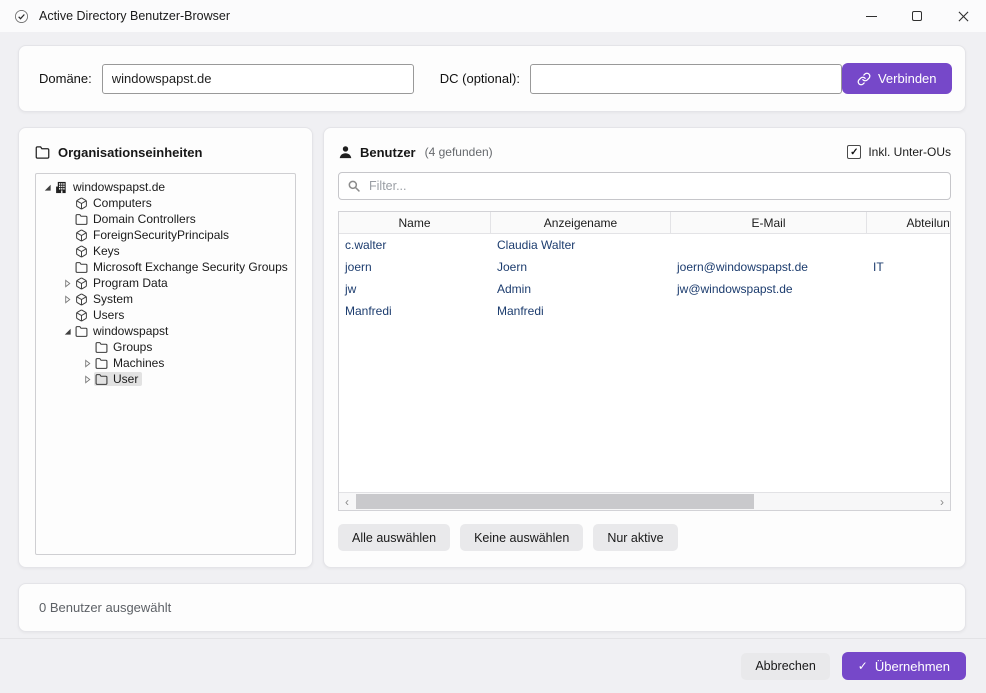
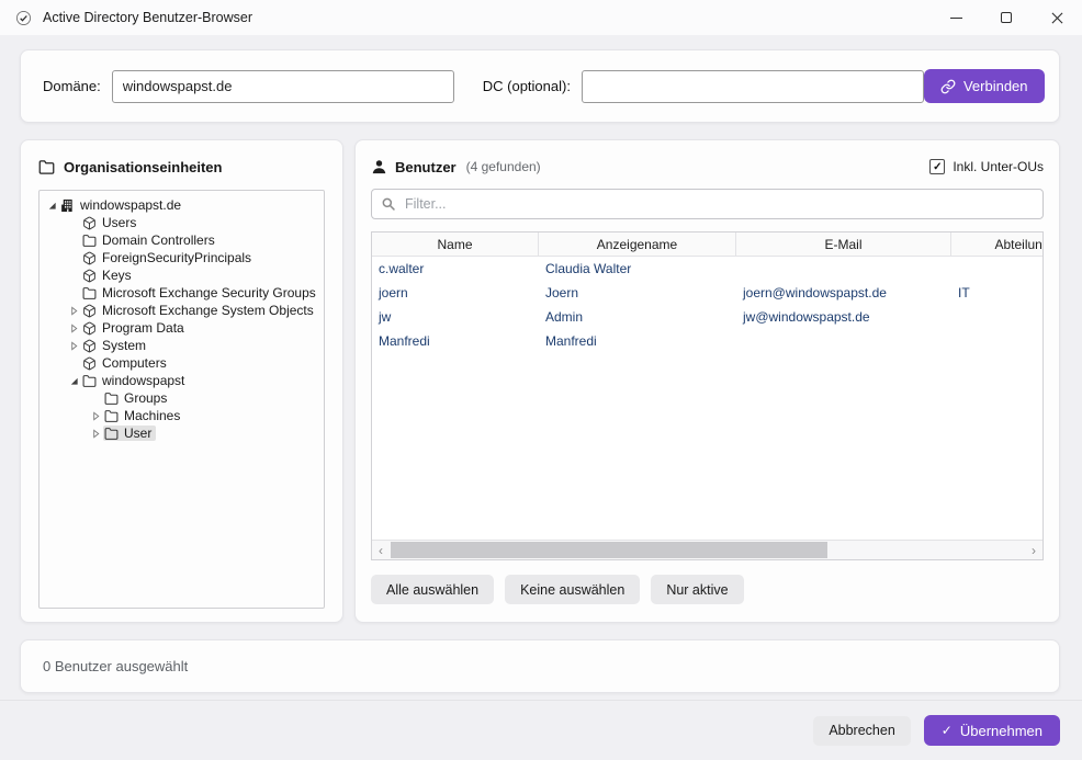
  Active Directory Benutzer-Browser
  Domäne:
  windowspapst.de
  DC (optional):
  Verbinden
  Organisationseinheiten
  windowspapst.de
- Computers
+ Users
  Domain Controllers
  ForeignSecurityPrincipals
  Keys
  Microsoft Exchange Security Groups
+ Microsoft Exchange System Objects
  Program Data
  System
- Users
+ Computers
  windowspapst
  Groups
  Machines
  User
  Benutzer
  (4 gefunden)
  ✓
  Inkl. Unter-OUs
  Filter...
  Name
  Anzeigename
  E-Mail
  Abteilun
  c.walter
  Claudia Walter
  joern
  Joern
  joern@windowspapst.de
  IT
  jw
  Admin
  jw@windowspapst.de
  Manfredi
  Manfredi
  ‹
  ›
  Alle auswählen
  Keine auswählen
  Nur aktive
  0 Benutzer ausgewählt
  Abbrechen
  ✓
  Übernehmen
